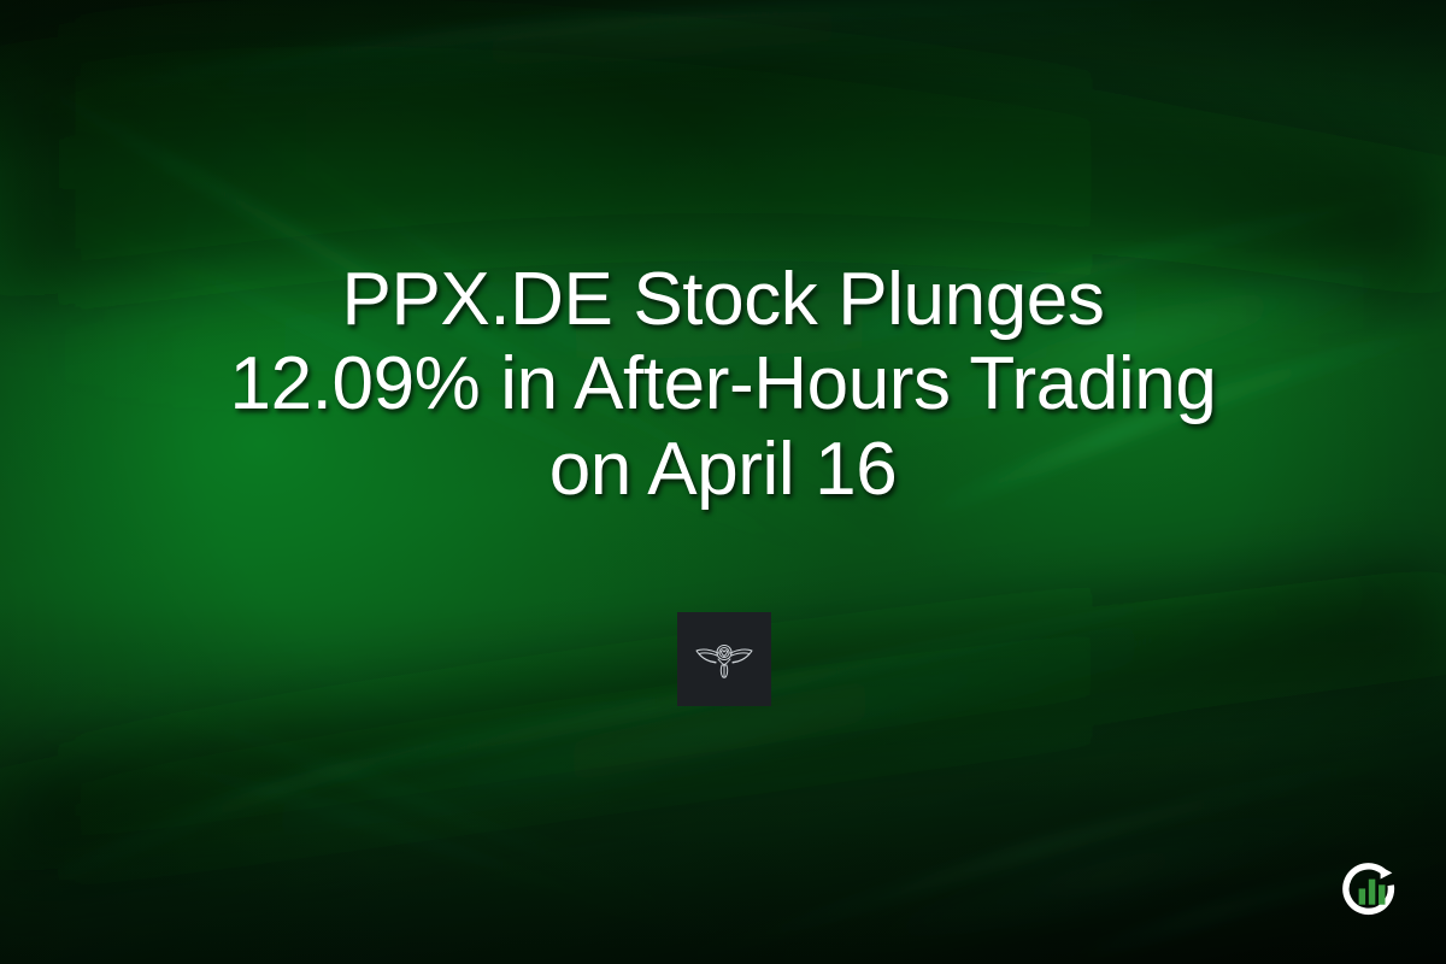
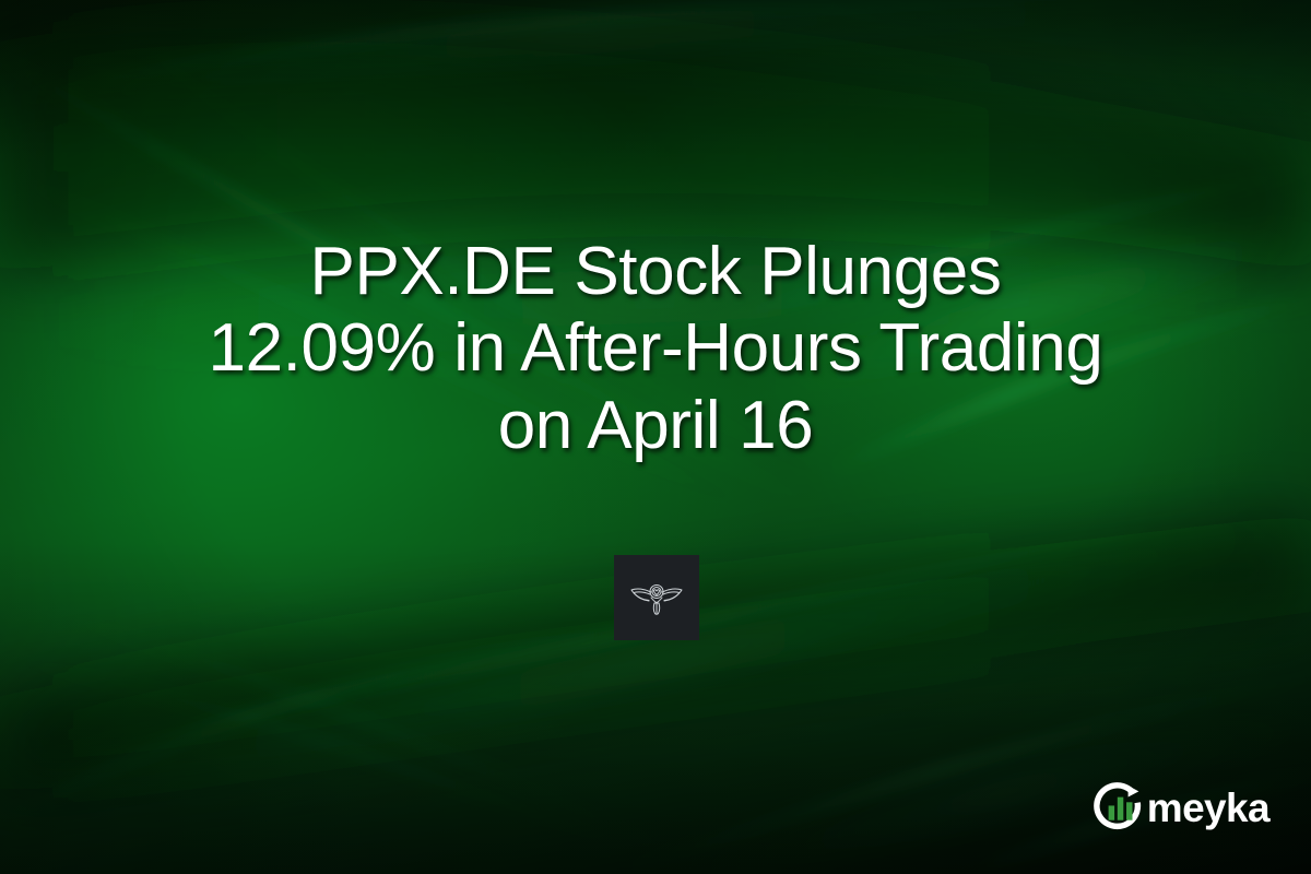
  PPX.DE Stock Plunges
  12.09% in After-Hours Trading
  on April 16
+ meyka
